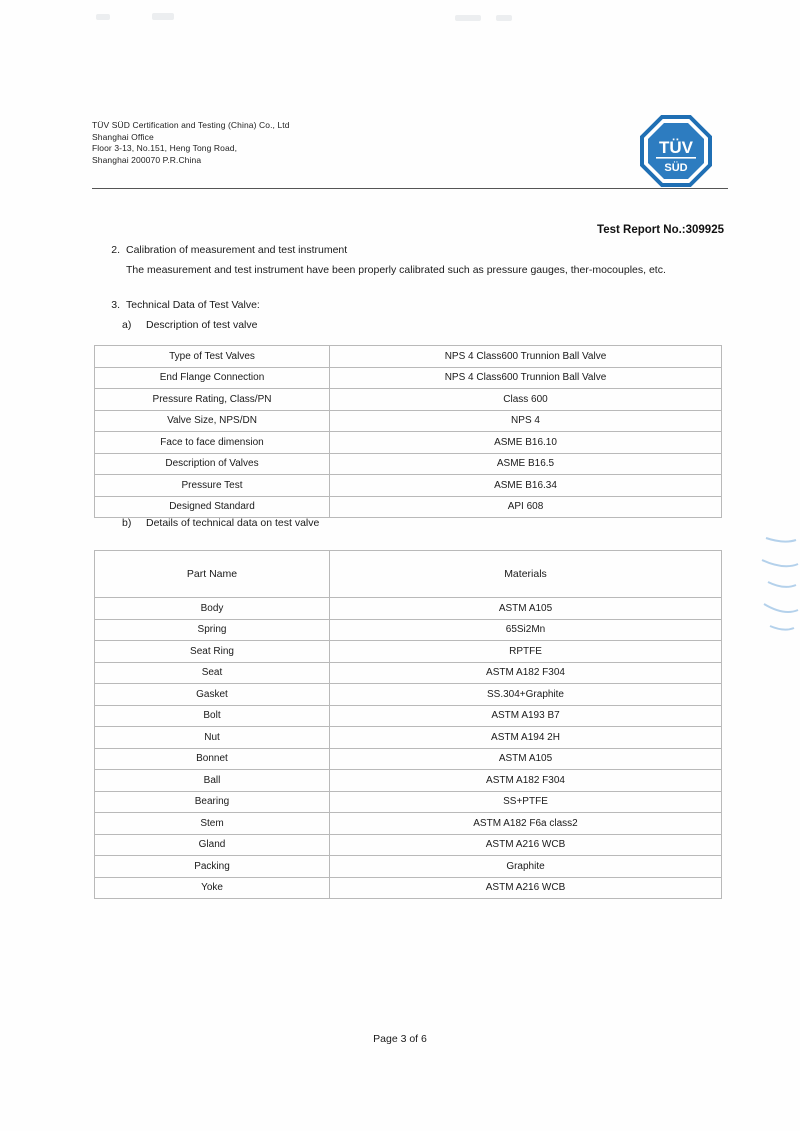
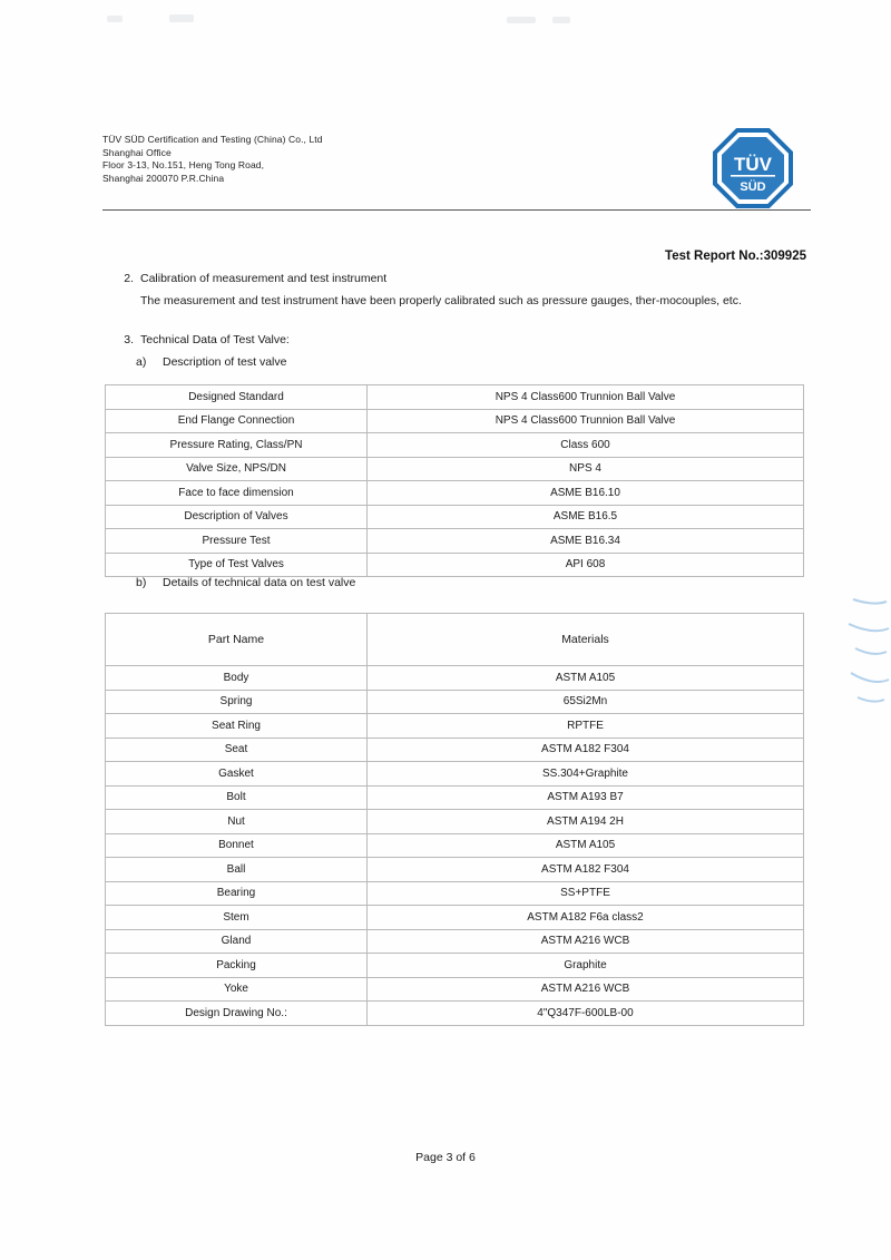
  TÜV SÜD Certification and Testing (China) Co., Ltd
  Shanghai Office
  Floor 3-13, No.151, Heng Tong Road,
  Shanghai 200070 P.R.China
  TÜV
  SÜD
  Test Report No.:309925
  2.
  Calibration of measurement and test instrument
  The measurement and test instrument have been properly calibrated such as pressure gauges, ther-mocouples, etc.
  3.
  Technical Data of Test Valve:
  a) Description of test valve
- Type of Test Valves	NPS 4 Class600 Trunnion Ball Valve
+ Designed Standard	NPS 4 Class600 Trunnion Ball Valve
  End Flange Connection	NPS 4 Class600 Trunnion Ball Valve
  Pressure Rating, Class/PN	Class 600
  Valve Size, NPS/DN	NPS 4
  Face to face dimension	ASME B16.10
  Description of Valves	ASME B16.5
  Pressure Test	ASME B16.34
- Designed Standard	API 608
+ Type of Test Valves	API 608
  b) Details of technical data on test valve
  Part Name	Materials
  Body	ASTM A105
  Spring	65Si2Mn
  Seat Ring	RPTFE
  Seat	ASTM A182 F304
  Gasket	SS.304+Graphite
  Bolt	ASTM A193 B7
  Nut	ASTM A194 2H
  Bonnet	ASTM A105
  Ball	ASTM A182 F304
  Bearing	SS+PTFE
  Stem	ASTM A182 F6a class2
  Gland	ASTM A216 WCB
  Packing	Graphite
  Yoke	ASTM A216 WCB
+ Design Drawing No.:	4"Q347F-600LB-00
  Page 3 of 6
